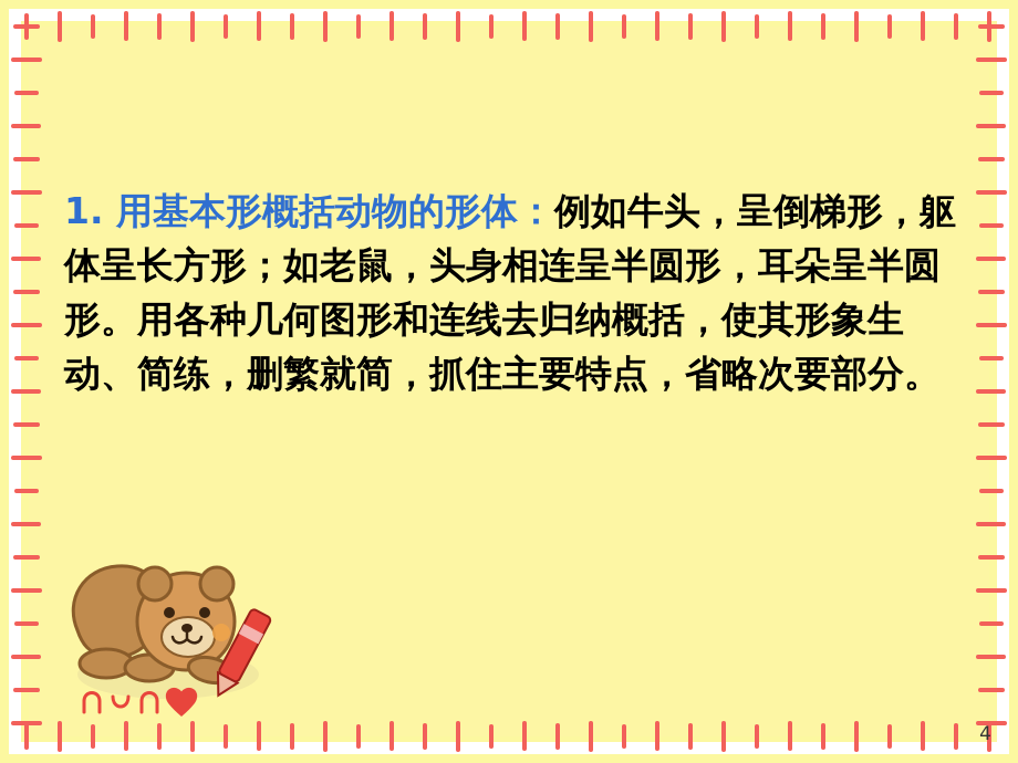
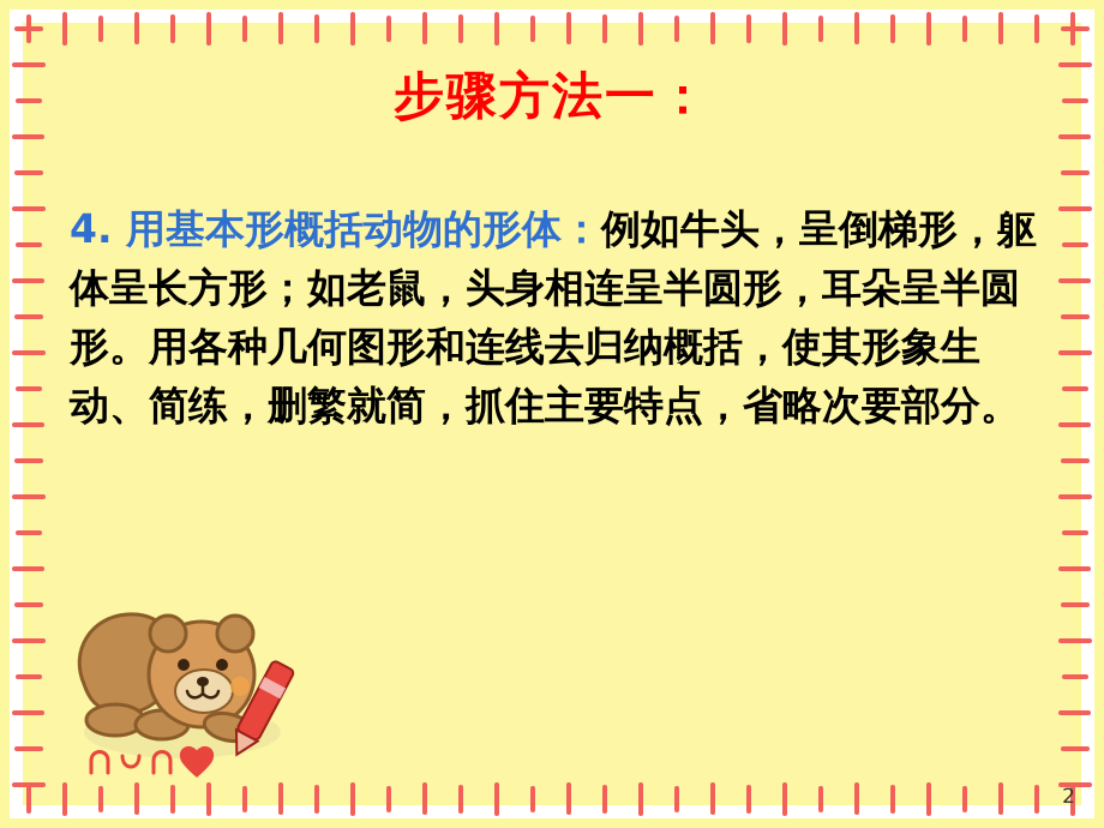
+ 步骤方法一：
- 1. 用基本形概括动物的形体：例如牛头，呈倒梯形，躯体呈长方形；如老鼠，头身相连呈半圆形，耳朵呈半圆形。用各种几何图形和连线去归纳概括，使其形象生动、简练，删繁就简，抓住主要特点，省略次要部分。
+ 4. 用基本形概括动物的形体：例如牛头，呈倒梯形，躯体呈长方形；如老鼠，头身相连呈半圆形，耳朵呈半圆形。用各种几何图形和连线去归纳概括，使其形象生动、简练，删繁就简，抓住主要特点，省略次要部分。
- 4
+ 2
